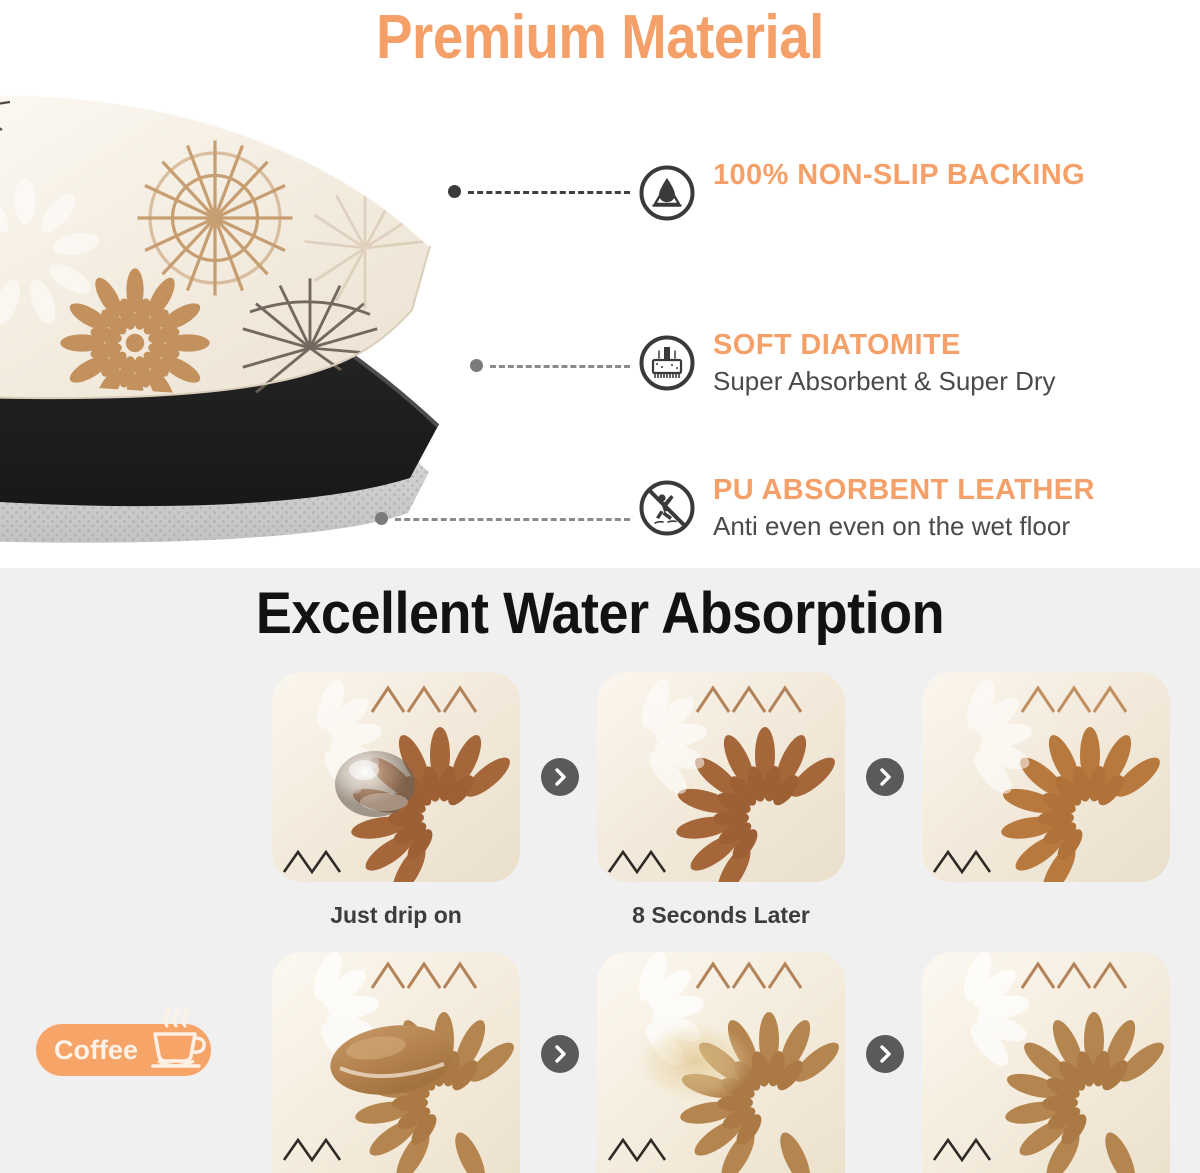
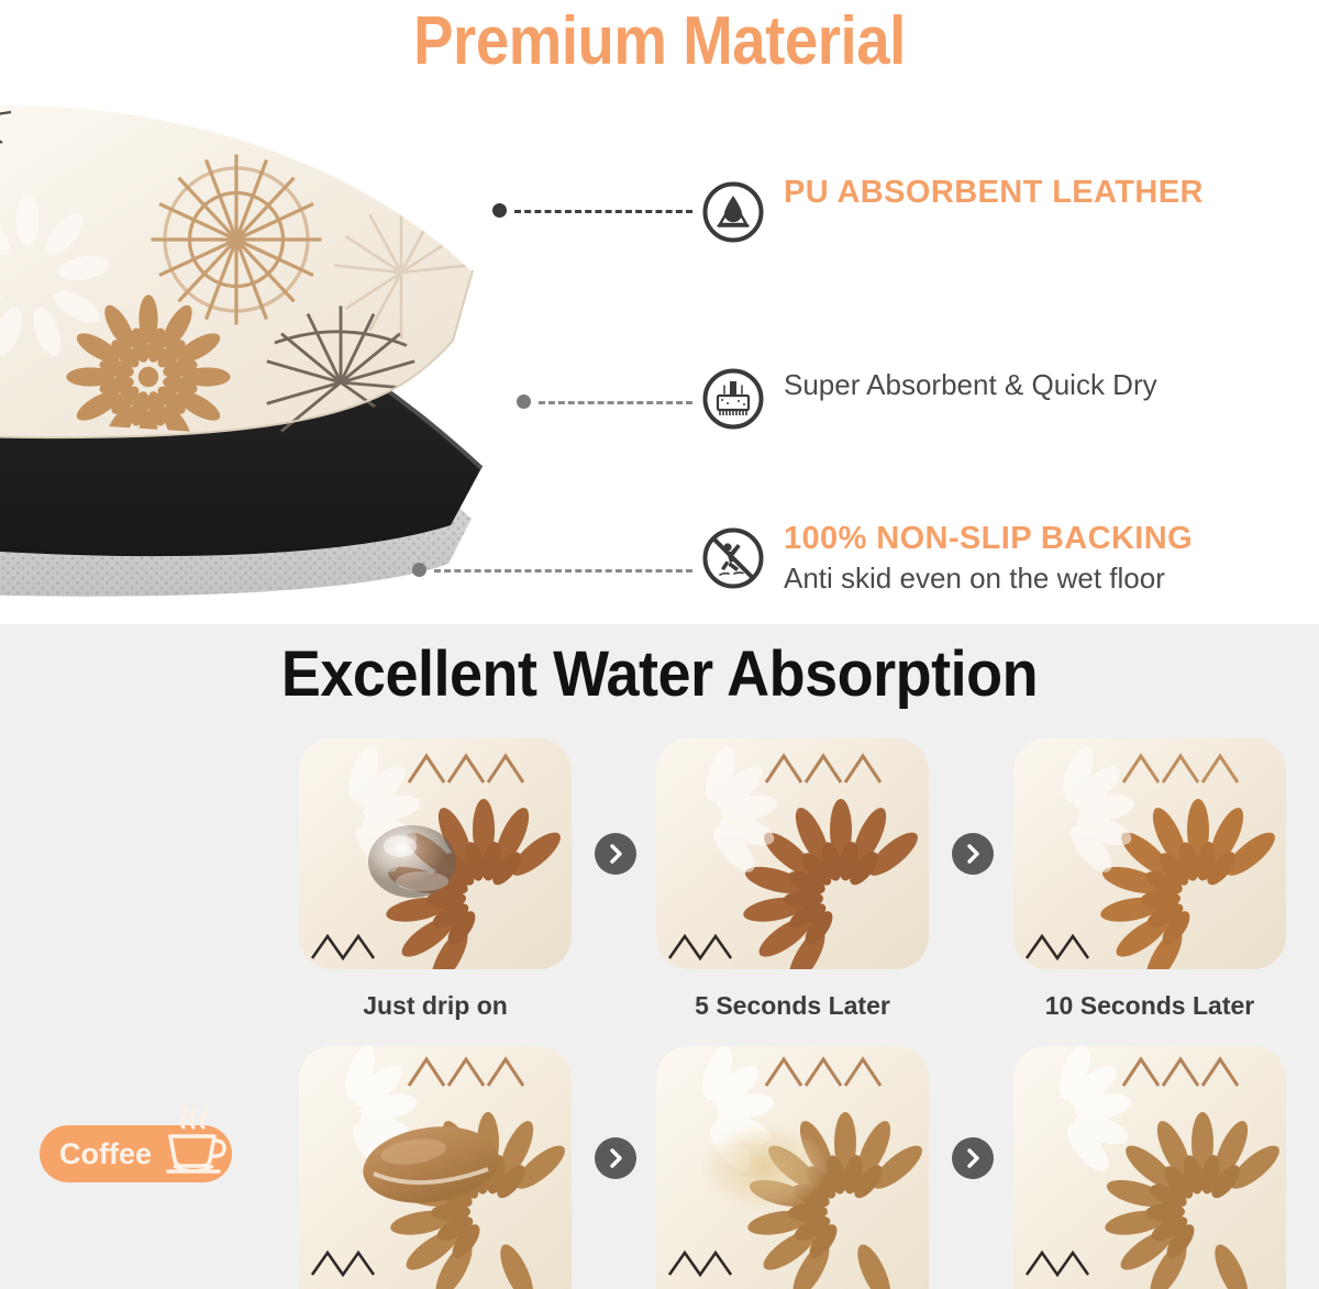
  Premium Material
- 100% NON-SLIP BACKING
+ PU ABSORBENT LEATHER
- SOFT DIATOMITE
- Super Absorbent & Super Dry
+ Super Absorbent & Quick Dry
- PU ABSORBENT LEATHER
+ 100% NON-SLIP BACKING
- Anti even even on the wet floor
+ Anti skid even on the wet floor
  Excellent Water Absorption
  Coffee
  Just drip on
- 8 Seconds Later
+ 5 Seconds Later
+ 10 Seconds Later
